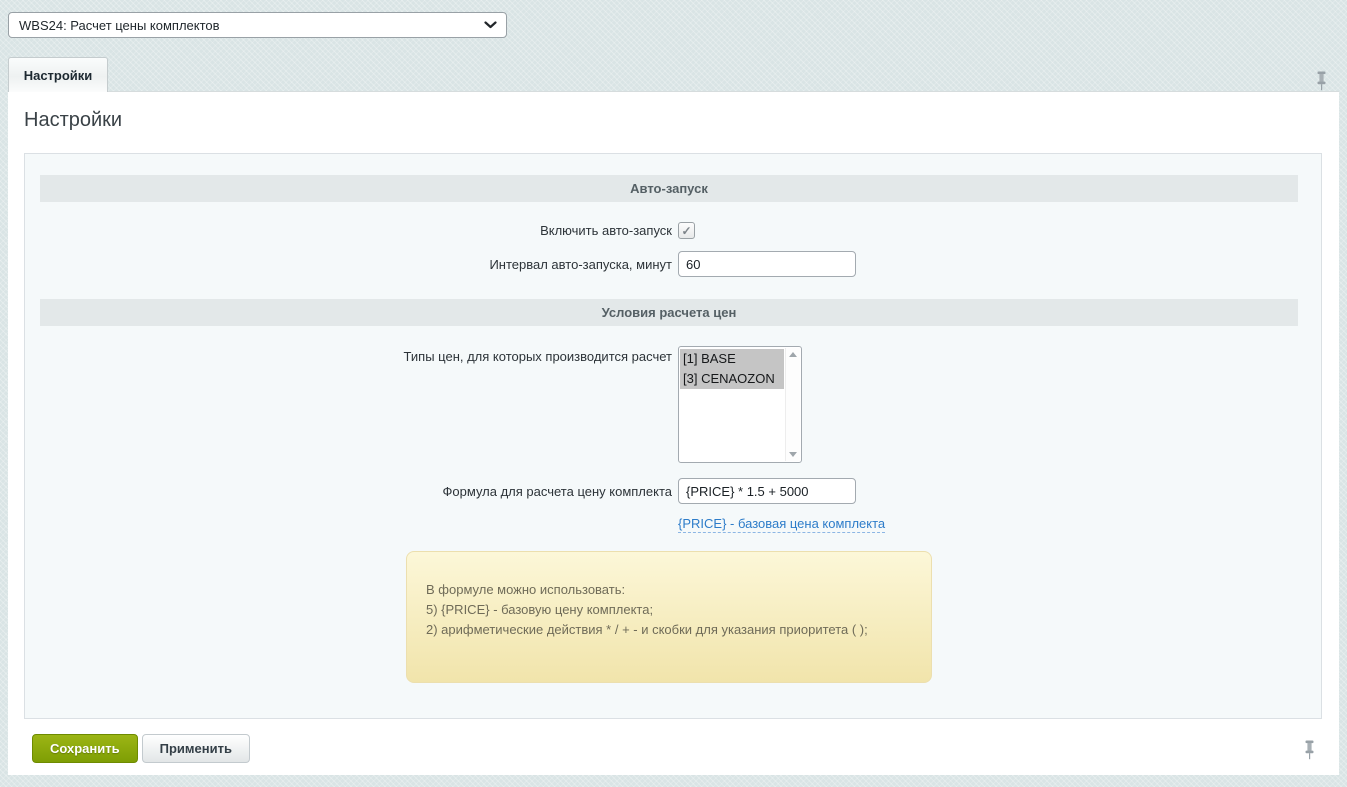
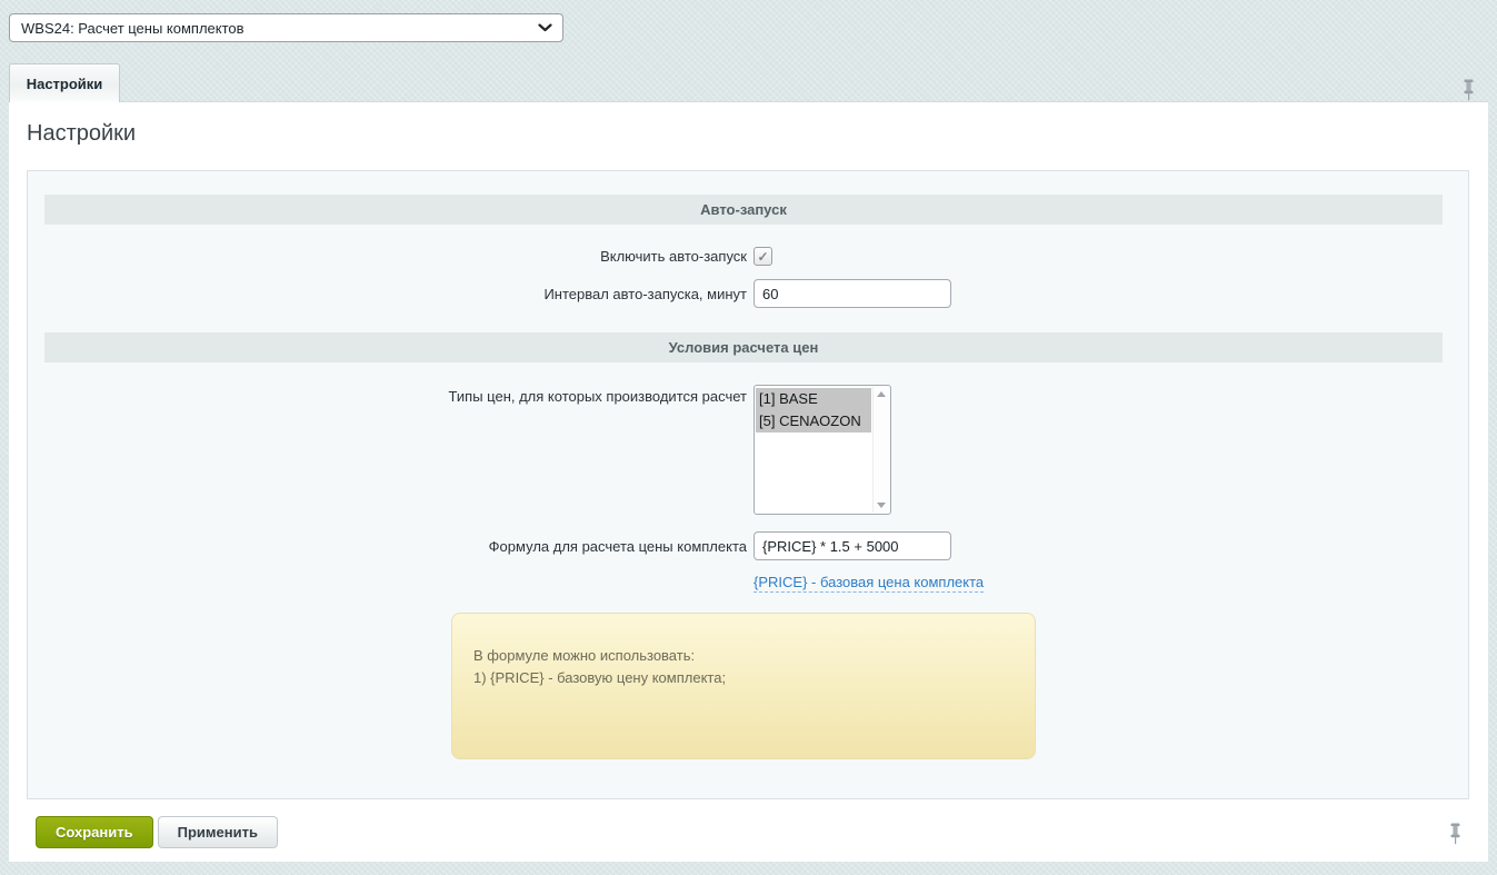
  WBS24: Расчет цены комплектов
  Настройки
  Настройки
  Авто-запуск
  Включить авто-запуск
  ✓
  Интервал авто-запуска, минут
  60
  Условия расчета цен
  Типы цен, для которых производится расчет
  [1] BASE
- [3] CENAOZON
+ [5] CENAOZON
- Формула для расчета цену комплекта
+ Формула для расчета цены комплекта
  {PRICE} * 1.5 + 5000
  {PRICE} - базовая цена комплекта
  В формуле можно использовать:
- 5) {PRICE} - базовую цену комплекта;
+ 1) {PRICE} - базовую цену комплекта;
- 2) арифметические действия * / + - и скобки для указания приоритета ( );
  Сохранить
  Применить
